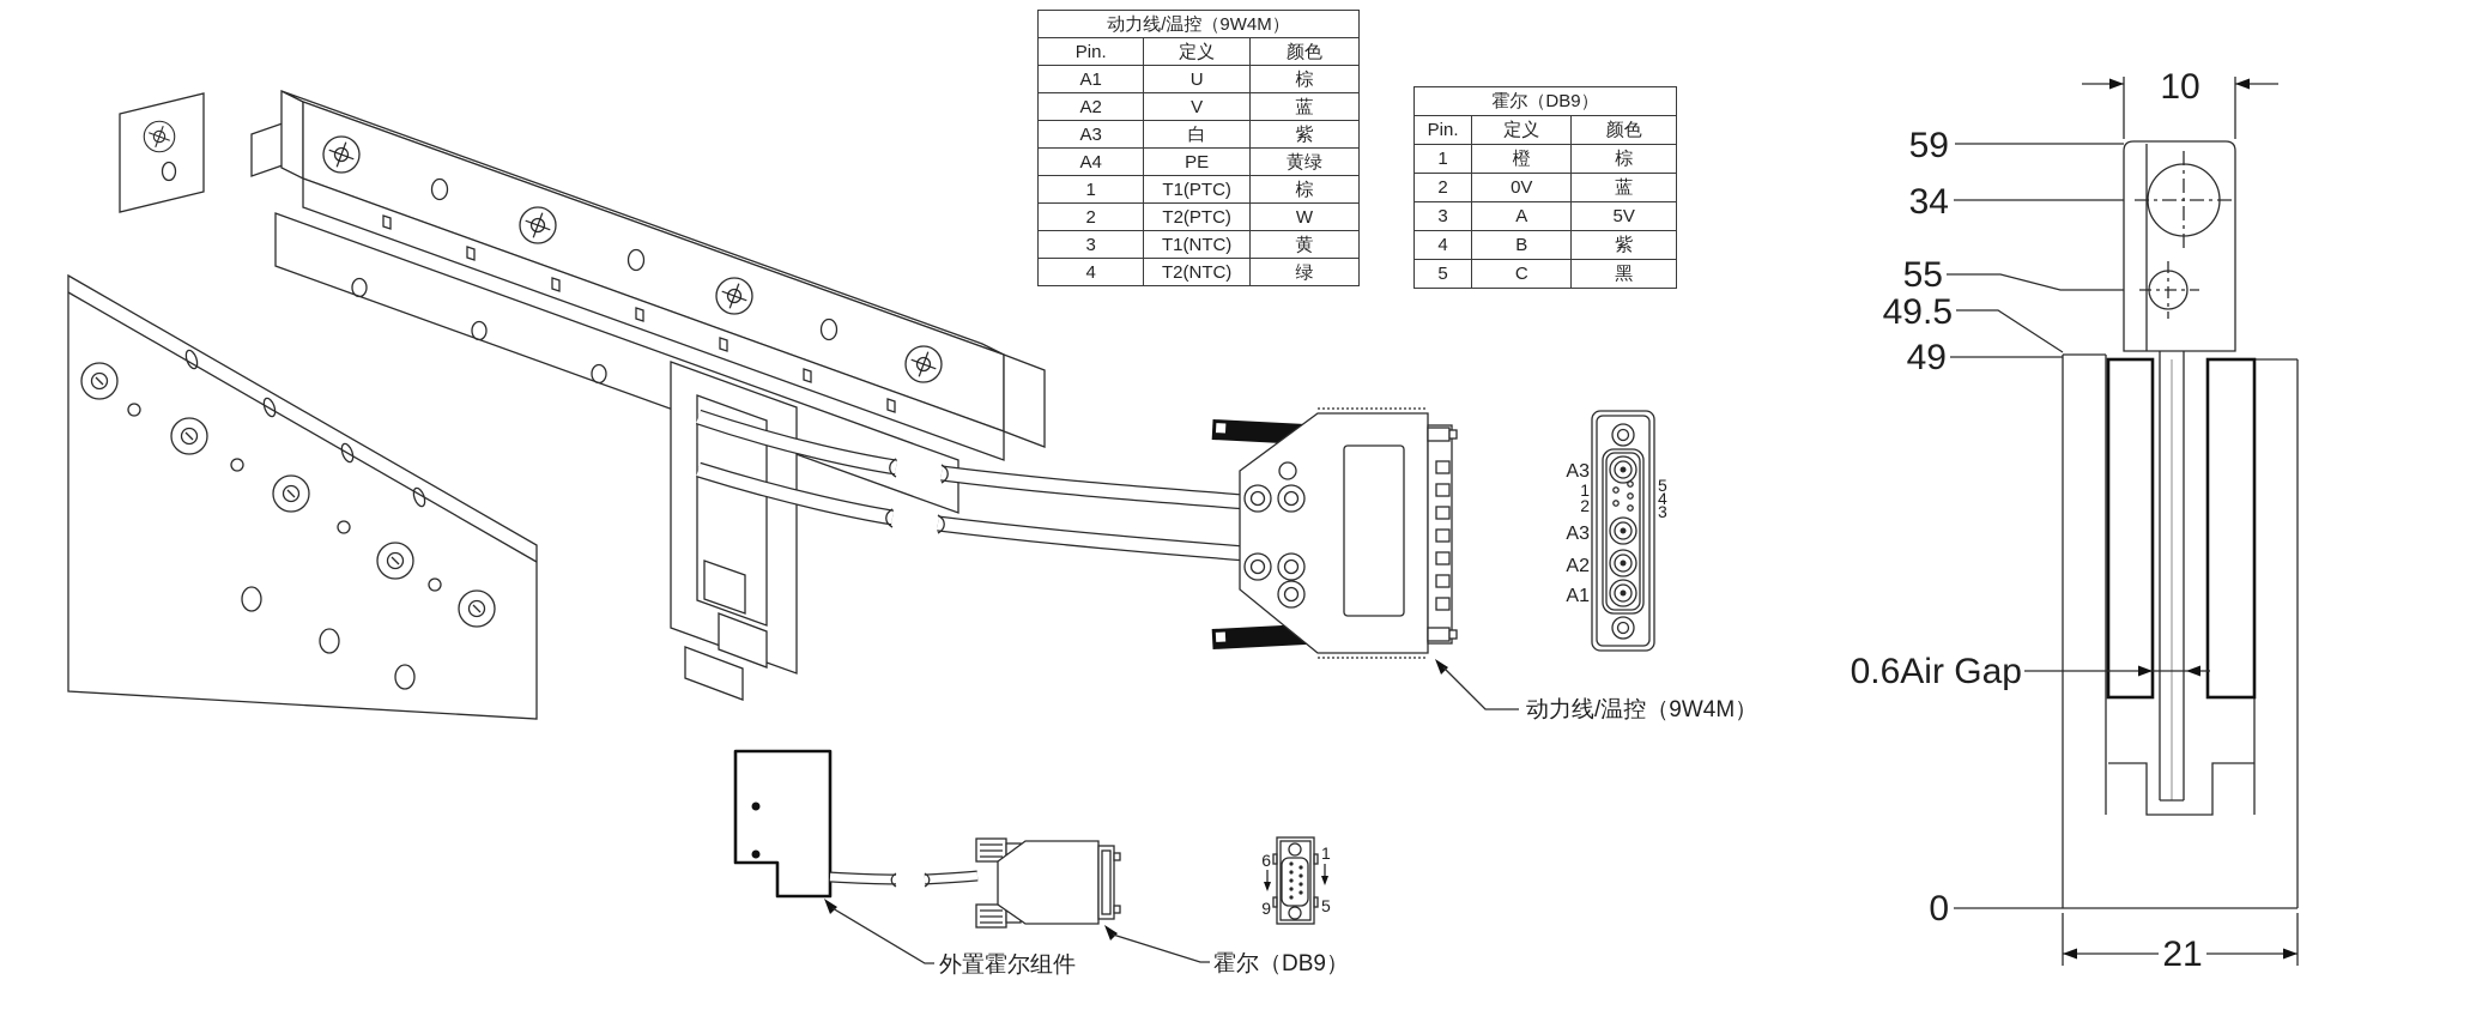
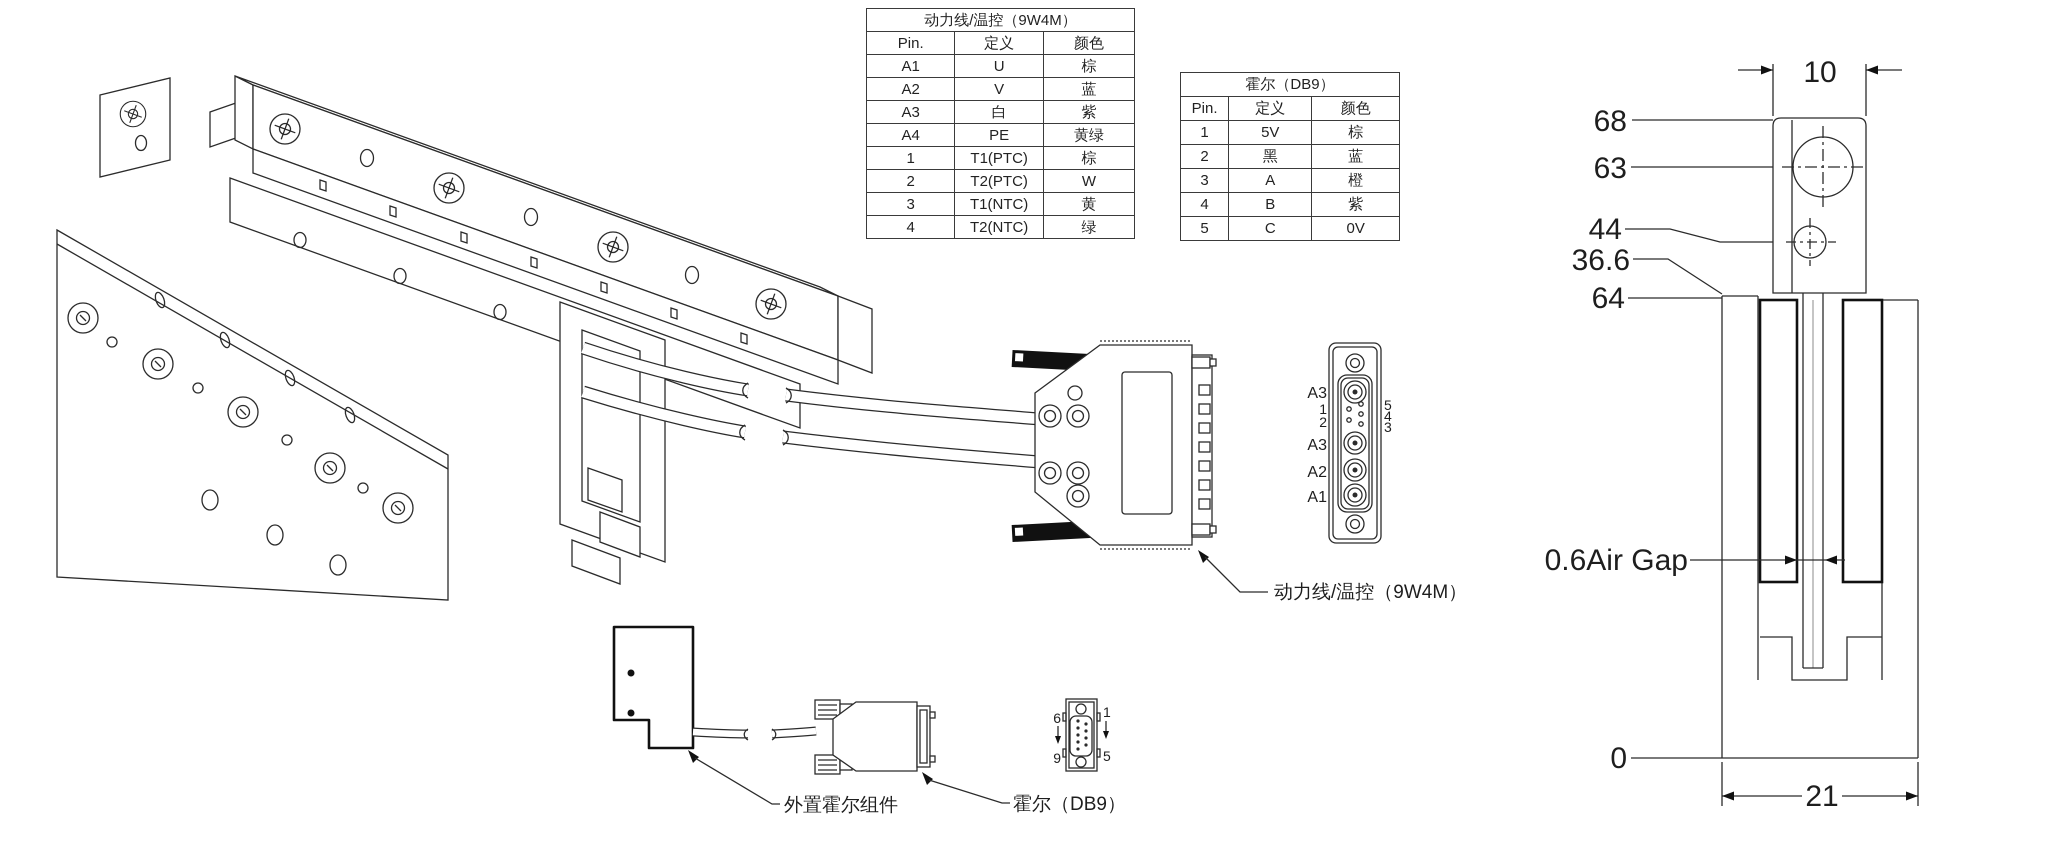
  动力线/温控（9W4M）
  Pin.	定义	颜色
  A1	U	棕
  A2	V	蓝
  A3	白	紫
  A4	PE	黄绿
  1	T1(PTC)	棕
  2	T2(PTC)	W
  3	T1(NTC)	黄
  4	T2(NTC)	绿
  霍尔（DB9）
  Pin.	定义	颜色
- 1	橙	棕
+ 1	5V	棕
- 2	0V	蓝
+ 2	黑	蓝
- 3	A	5V
+ 3	A	橙
  4	B	紫
- 5	C	黑
+ 5	C	0V
  动力线/温控（9W4M）
  A3
  1
  2
  A3
  A2
  A1
  5
  4
  3
  外置霍尔组件
  霍尔（DB9）
  6
  9
  1
  5
  10
  0.6Air Gap
- 59
+ 68
- 34
+ 63
- 55
+ 44
- 49.5
+ 36.6
- 49
+ 64
  0
  21
